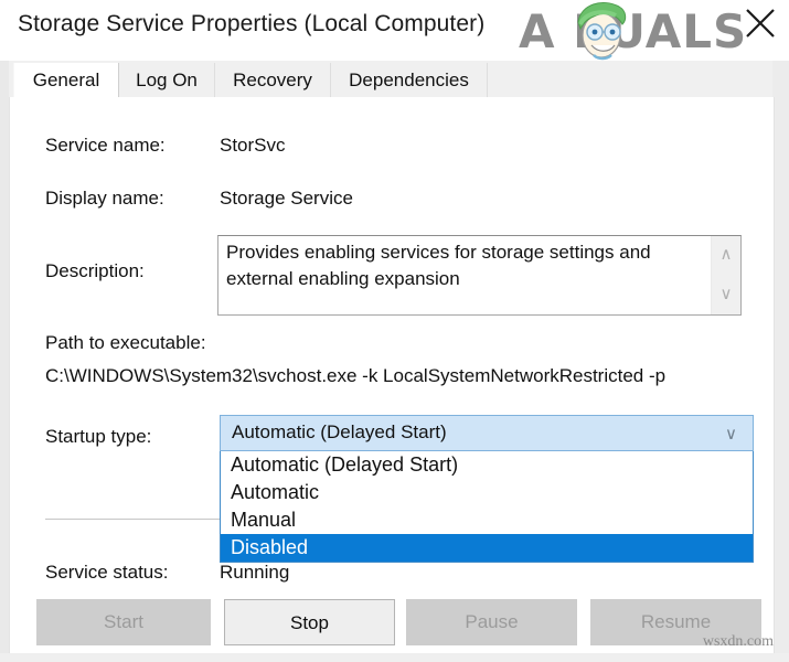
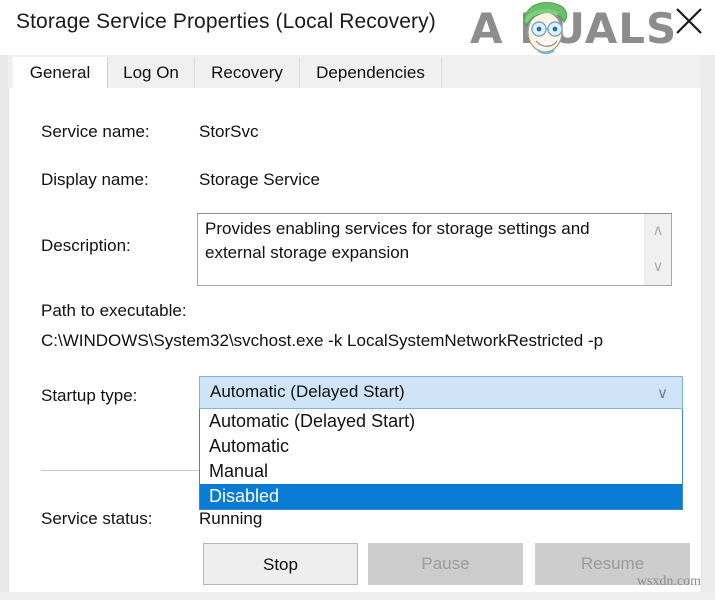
- Storage Service Properties (Local Computer)
+ Storage Service Properties (Local Recovery)
  AUALS
  General
  Log On
  Recovery
  Dependencies
  Service name:
  StorSvc
  Display name:
  Storage Service
  Description:
- Provides enabling services for storage settings and external enabling expansion
+ Provides enabling services for storage settings and external storage expansion
  ∧
  ∨
  Path to executable:
  C:\WINDOWS\System32\svchost.exe -k LocalSystemNetworkRestricted -p
  Startup type:
  Automatic (Delayed Start)
  ∨
  Automatic (Delayed Start)
  Automatic
  Manual
  Disabled
  Service status:
  Running
- Start
  Stop
  Pause
  Resume
  wsxdn.com
